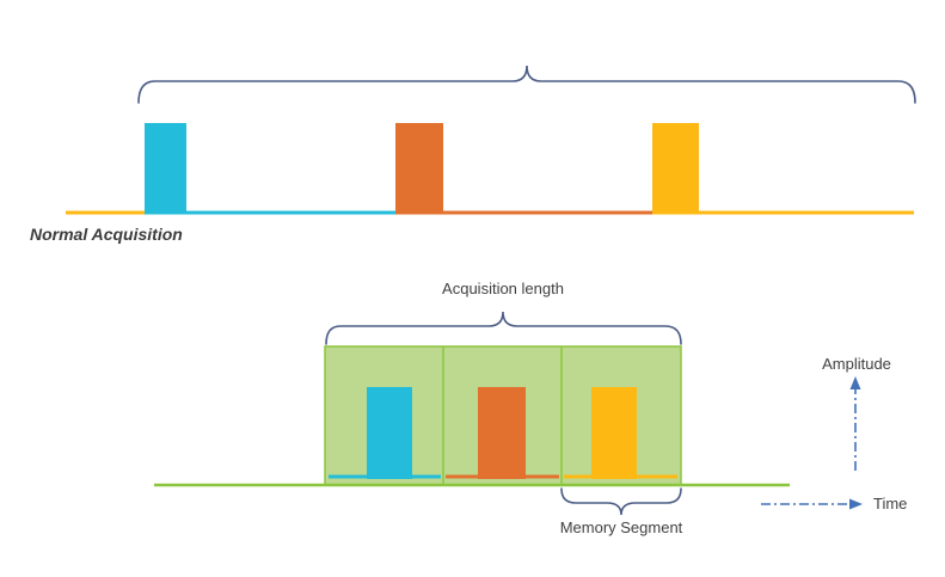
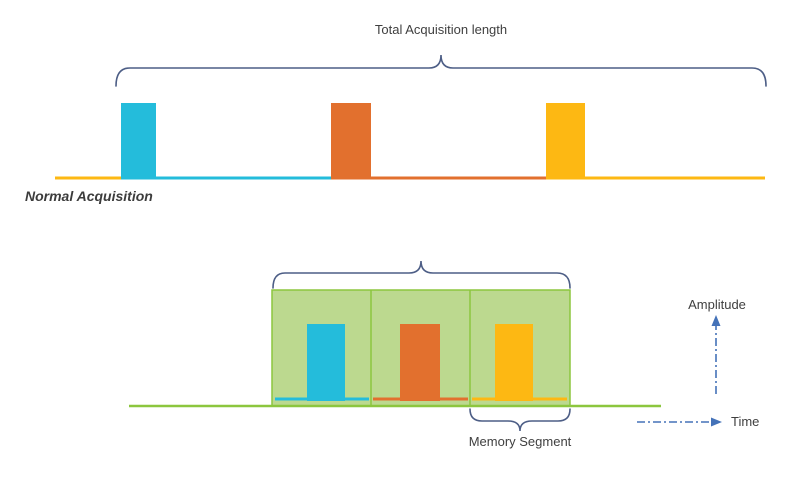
+ Total Acquisition length
  Normal Acquisition
- Acquisition length
  Memory Segment
  Amplitude
  Time
